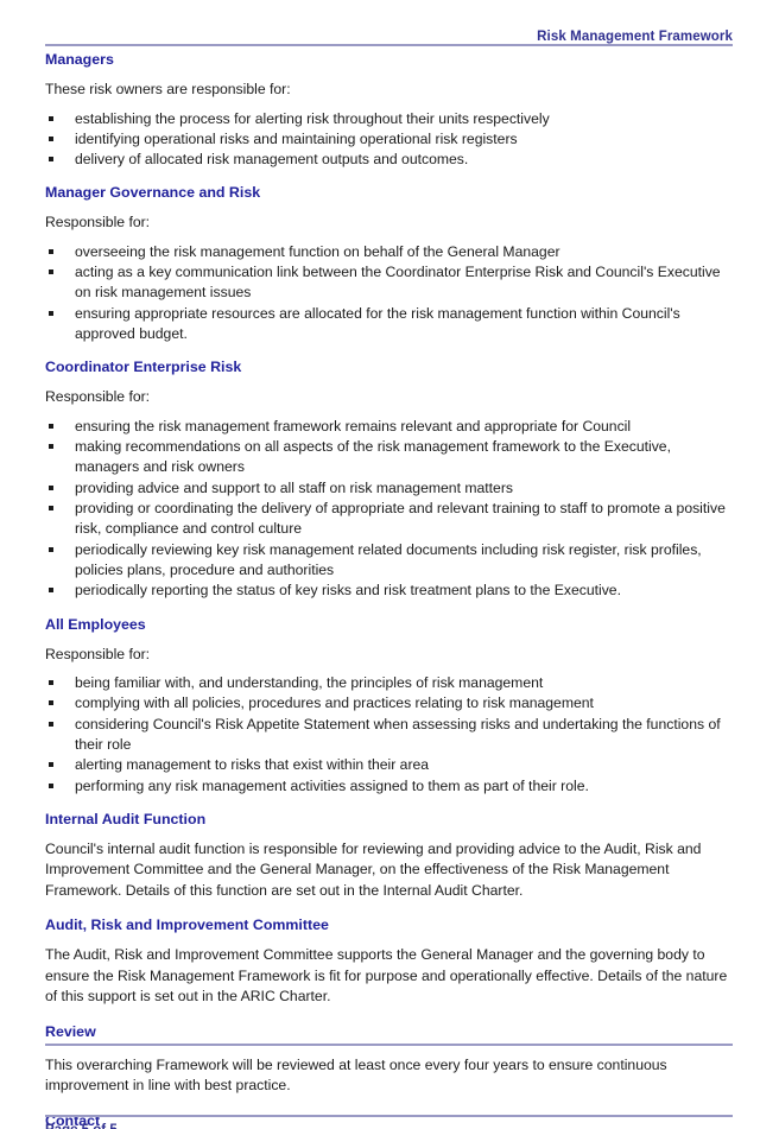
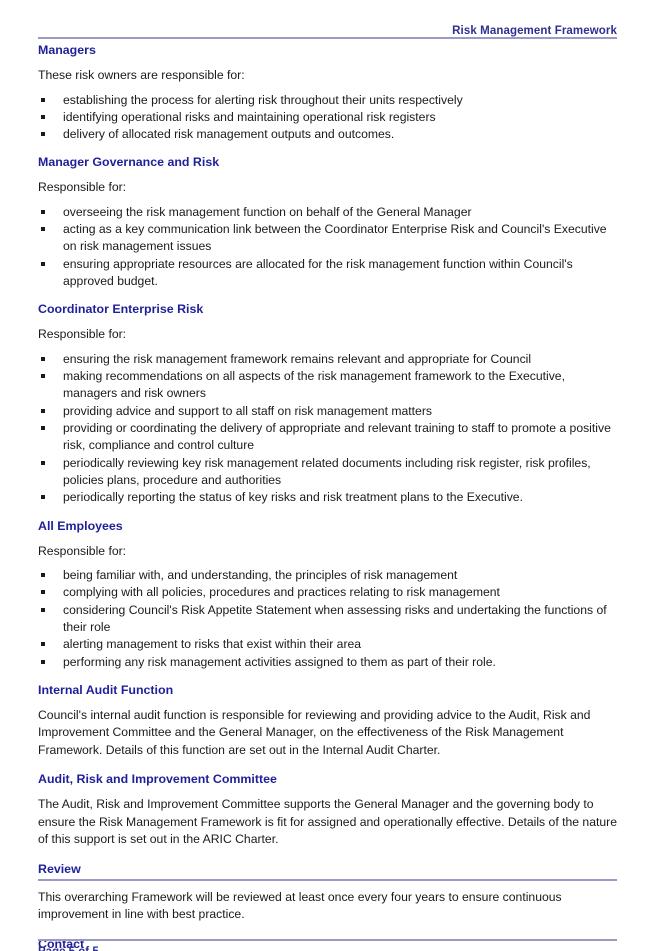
  Risk Management Framework
  Managers
  These risk owners are responsible for:
  establishing the process for alerting risk throughout their units respectively
  identifying operational risks and maintaining operational risk registers
  delivery of allocated risk management outputs and outcomes.
  Manager Governance and Risk
  Responsible for:
  overseeing the risk management function on behalf of the General Manager
  acting as a key communication link between the Coordinator Enterprise Risk and Council's Executive on risk management issues
  ensuring appropriate resources are allocated for the risk management function within Council's approved budget.
  Coordinator Enterprise Risk
  Responsible for:
  ensuring the risk management framework remains relevant and appropriate for Council
  making recommendations on all aspects of the risk management framework to the Executive, managers and risk owners
  providing advice and support to all staff on risk management matters
  providing or coordinating the delivery of appropriate and relevant training to staff to promote a positive risk, compliance and control culture
  periodically reviewing key risk management related documents including risk register, risk profiles, policies plans, procedure and authorities
  periodically reporting the status of key risks and risk treatment plans to the Executive.
  All Employees
  Responsible for:
  being familiar with, and understanding, the principles of risk management
  complying with all policies, procedures and practices relating to risk management
  considering Council's Risk Appetite Statement when assessing risks and undertaking the functions of their role
  alerting management to risks that exist within their area
  performing any risk management activities assigned to them as part of their role.
  Internal Audit Function
  Council's internal audit function is responsible for reviewing and providing advice to the Audit, Risk and Improvement Committee and the General Manager, on the effectiveness of the Risk Management Framework. Details of this function are set out in the Internal Audit Charter.
  Audit, Risk and Improvement Committee
- The Audit, Risk and Improvement Committee supports the General Manager and the governing body to ensure the Risk Management Framework is fit for purpose and operationally effective. Details of the nature of this support is set out in the ARIC Charter.
+ The Audit, Risk and Improvement Committee supports the General Manager and the governing body to ensure the Risk Management Framework is fit for assigned and operationally effective. Details of the nature of this support is set out in the ARIC Charter.
  Review
  This overarching Framework will be reviewed at least once every four years to ensure continuous improvement in line with best practice.
  Contact
